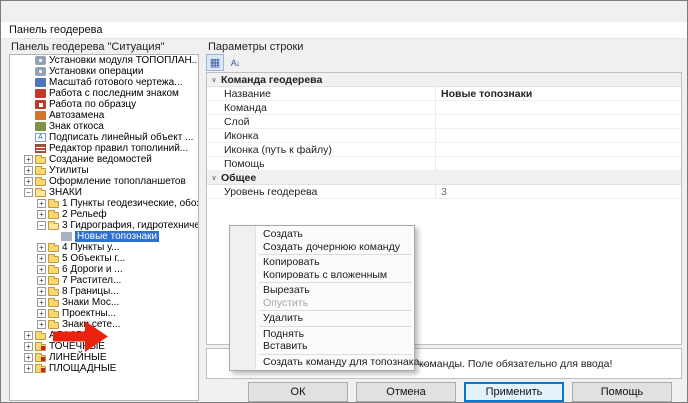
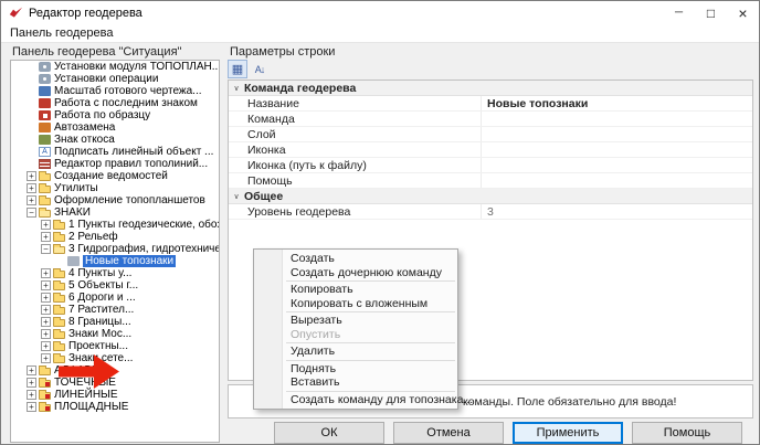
+ Редактор геодерева
  Панель геодерева
  Панель геодерева "Ситуация"
  Установки модуля ТОПОПЛАН..
  Установки операции
  Масштаб готового чертежа...
  Работа с последним знаком
  Работа по образцу
  Автозамена
  Знак откоса
  Подписать линейный объект ...
  Редактор правил тополиний...
  Создание ведомостей
  Утилиты
  Оформление топопланшетов
  ЗНАКИ
  2 Рельеф
  3 Гидрография, гидротехниче
  Новые топознаки
  4 Пункты у...
  5 Объекты г...
  6 Дороги и ...
  7 Растител...
  8 Границы...
  Знаки Мос...
  Проектны...
  Знак сете...
  ТОЧЕЧЫЕ
  ЛИНЕЙНЫЕ
  ПЛОЩАДНЫЕ
  Параметры строки
  Команда геодерева
  Название
  Новые топознаки
  Команда
  Слой
  Иконка
  Иконка (путь к файлу)
  Помощь
  Общее
  Уровень геодерева
  3
  команды. Поле обязательно для ввода!
  ОК
  Отмена
  Применить
  Помощь
  Создать
  Создать дочернюю команду
  Копировать
  Копировать с вложенным
  Вырезать
  Опустить
  Удалить
  Поднять
  Вставить
  Создать команду для топознака...
